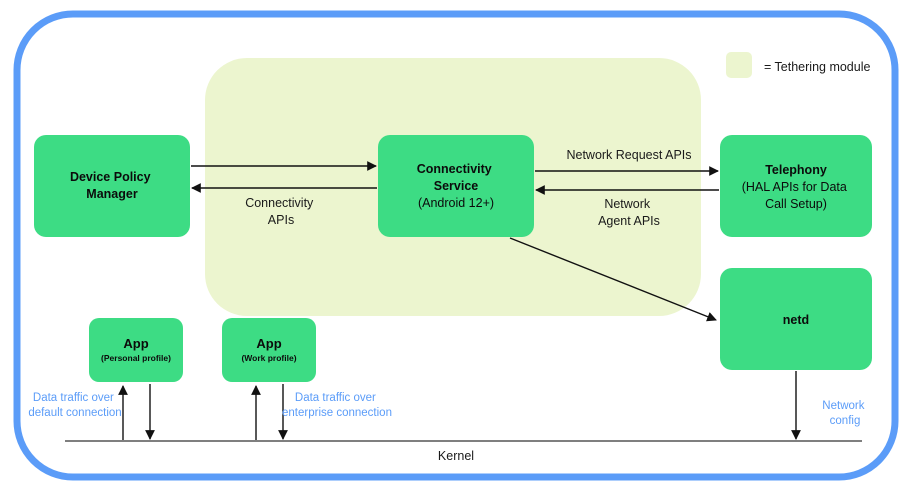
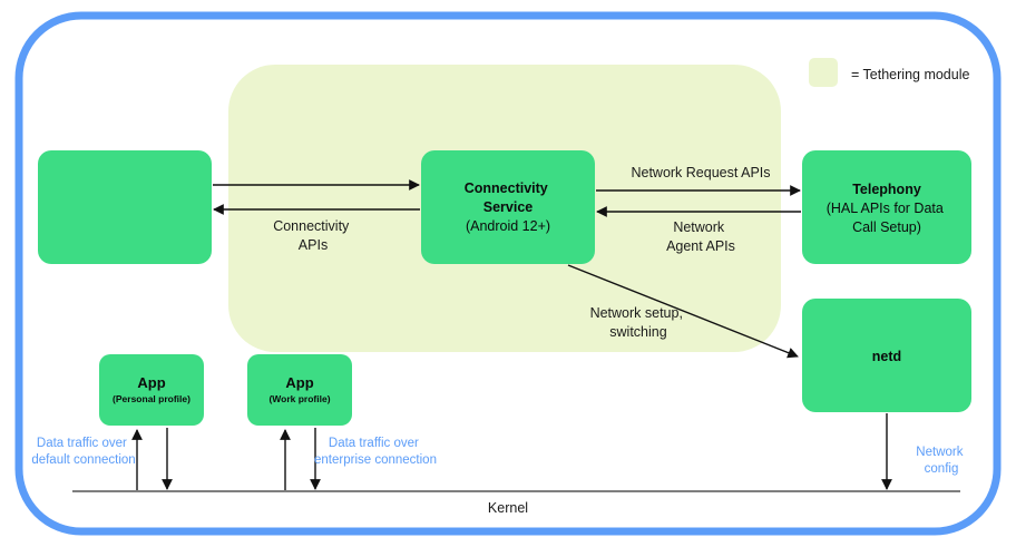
  = Tethering module
- Device Policy Manager
  Connectivity Service
  (Android 12+)
  Telephony
  (HAL APIs for Data Call Setup)
  netd
  App
  (Personal profile)
  App
  (Work profile)
  Connectivity APIs
  Network Request APIs
  Network Agent APIs
+ Network setup, switching
  Kernel
  Data traffic over default connection
  Data traffic over enterprise connection
  Network config
